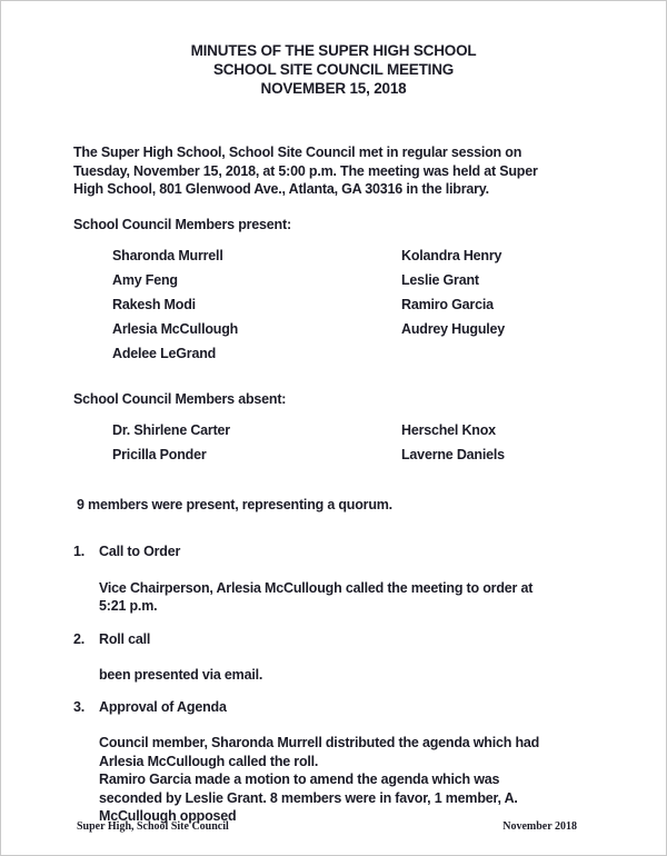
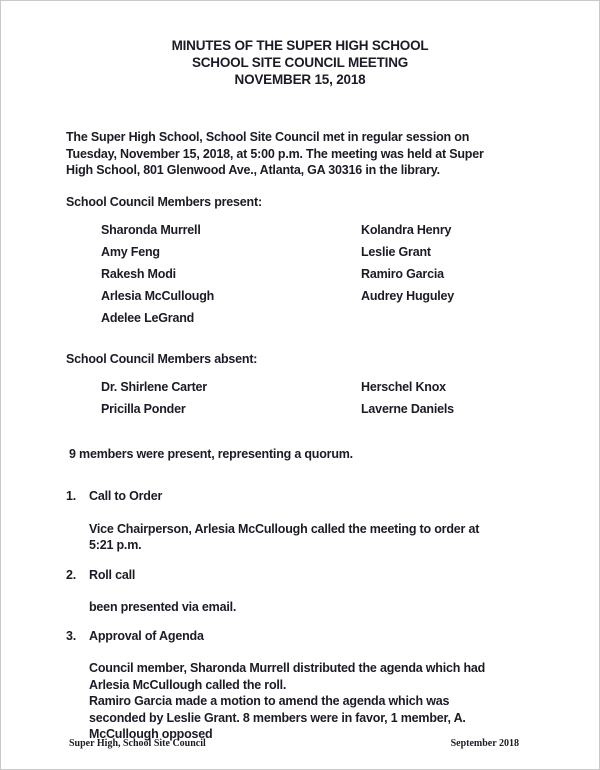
  MINUTES OF THE SUPER HIGH SCHOOL
  SCHOOL SITE COUNCIL MEETING
  NOVEMBER 15, 2018
  The Super High School, School Site Council met in regular session on
  Tuesday, November 15, 2018, at 5:00 p.m. The meeting was held at Super
  High School, 801 Glenwood Ave., Atlanta, GA 30316 in the library.
  School Council Members present:
  Sharonda Murrell
  Kolandra Henry
  Amy Feng
  Leslie Grant
  Rakesh Modi
  Ramiro Garcia
  Arlesia McCullough
  Audrey Huguley
  Adelee LeGrand
  School Council Members absent:
  Dr. Shirlene Carter
  Herschel Knox
  Pricilla Ponder
  Laverne Daniels
  9 members were present, representing a quorum.
  1.
  Call to Order
  Vice Chairperson, Arlesia McCullough called the meeting to order at
  5:21 p.m.
  2.
  Roll call
  been presented via email.
  3.
  Approval of Agenda
  Council member, Sharonda Murrell distributed the agenda which had
  Arlesia McCullough called the roll.
  Ramiro Garcia made a motion to amend the agenda which was
  seconded by Leslie Grant. 8 members were in favor, 1 member, A.
  McCullough opposed
  Super High, School Site Council
- November 2018
+ September 2018
